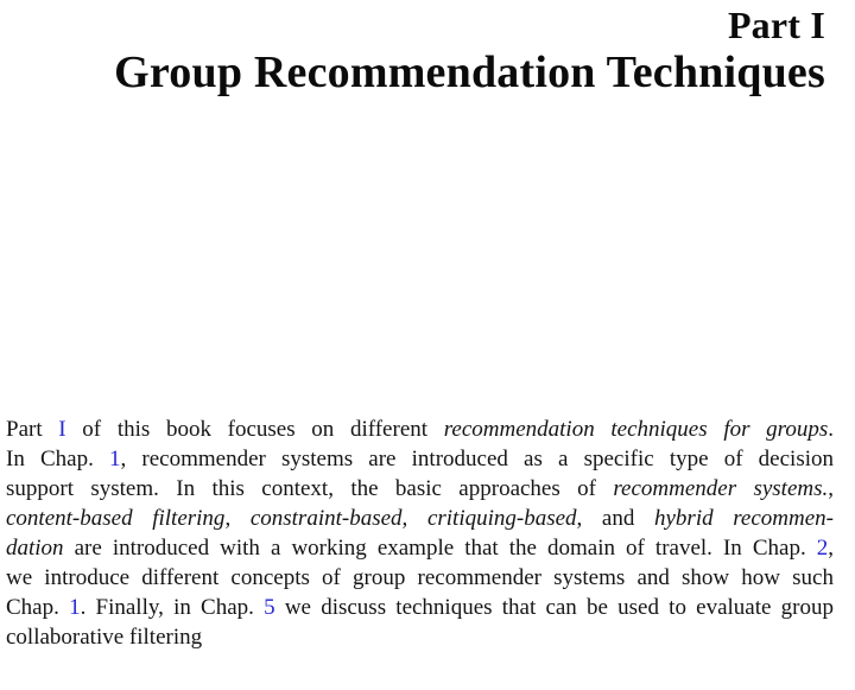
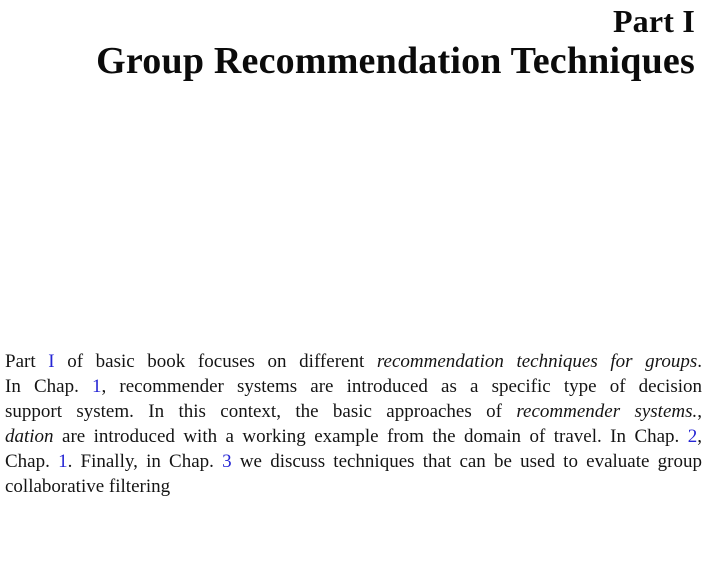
  Part I
  Group Recommendation Techniques
- Part I of this book focuses on different recommendation techniques for groups.
+ Part I of basic book focuses on different recommendation techniques for groups.
  In Chap. 1, recommender systems are introduced as a specific type of decision
  support system. In this context, the basic approaches of recommender systems.,
- content-based filtering, constraint-based, critiquing-based, and hybrid recommen-
- dation are introduced with a working example that the domain of travel. In Chap. 2,
+ dation are introduced with a working example from the domain of travel. In Chap. 2,
- we introduce different concepts of group recommender systems and show how such
- Chap. 1. Finally, in Chap. 5 we discuss techniques that can be used to evaluate group
+ Chap. 1. Finally, in Chap. 3 we discuss techniques that can be used to evaluate group
  collaborative filtering
